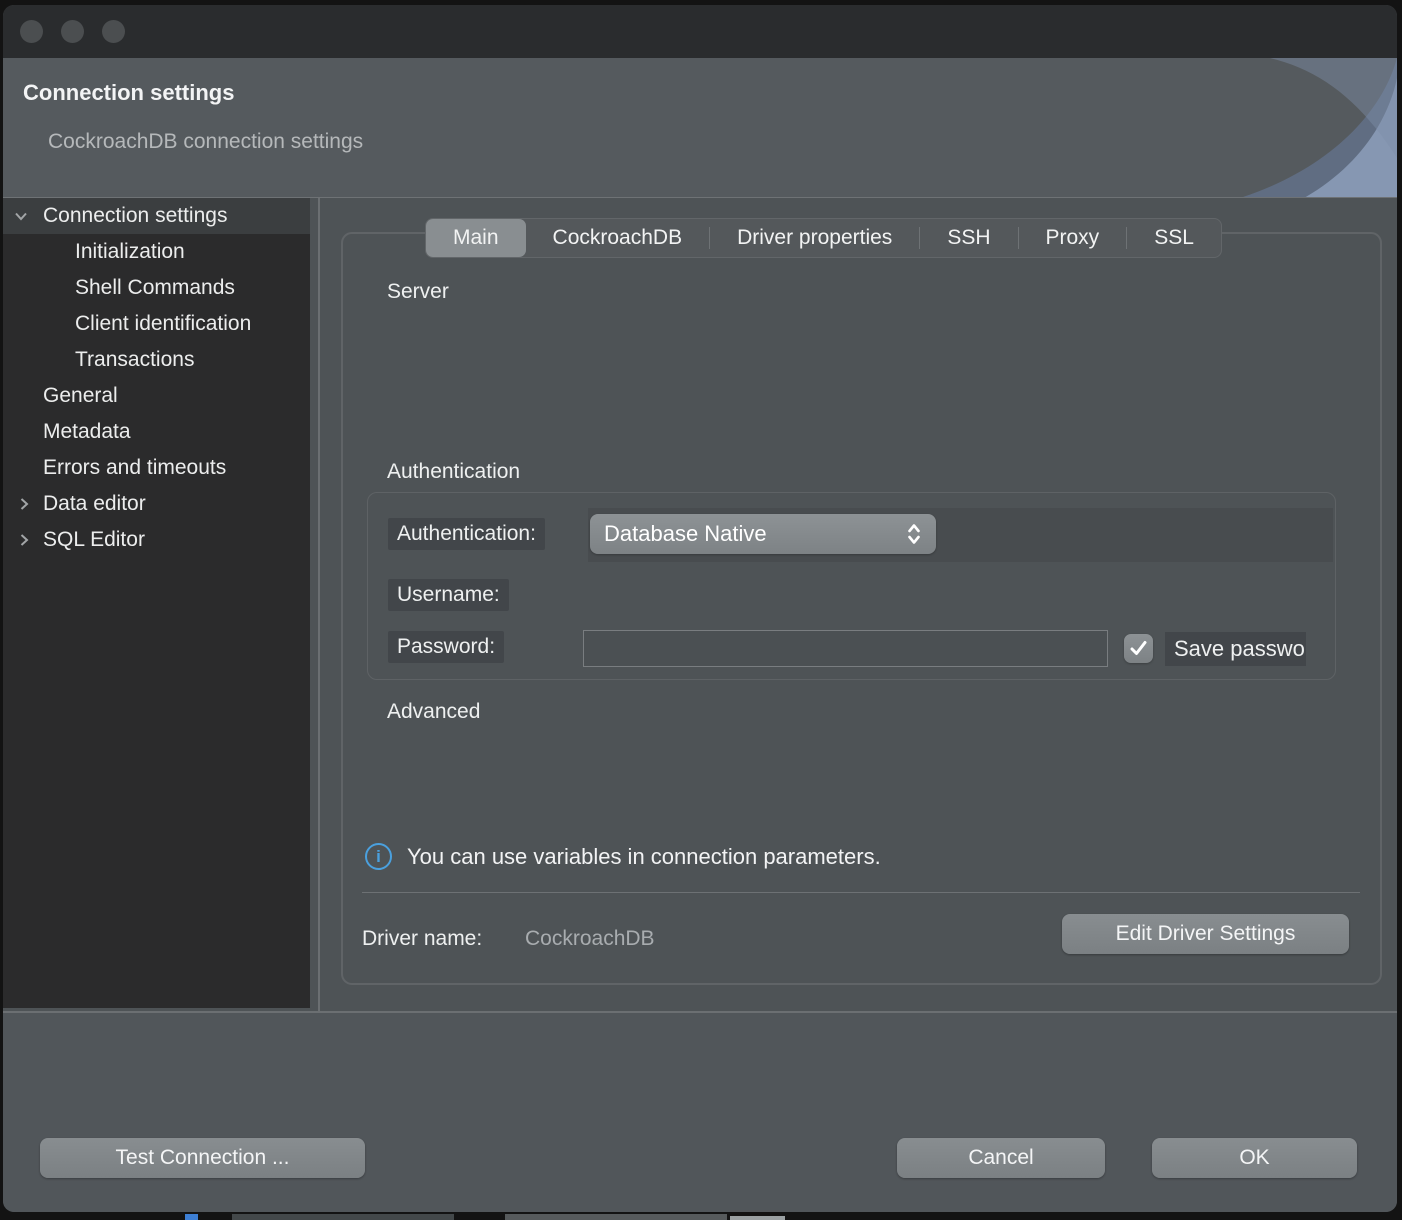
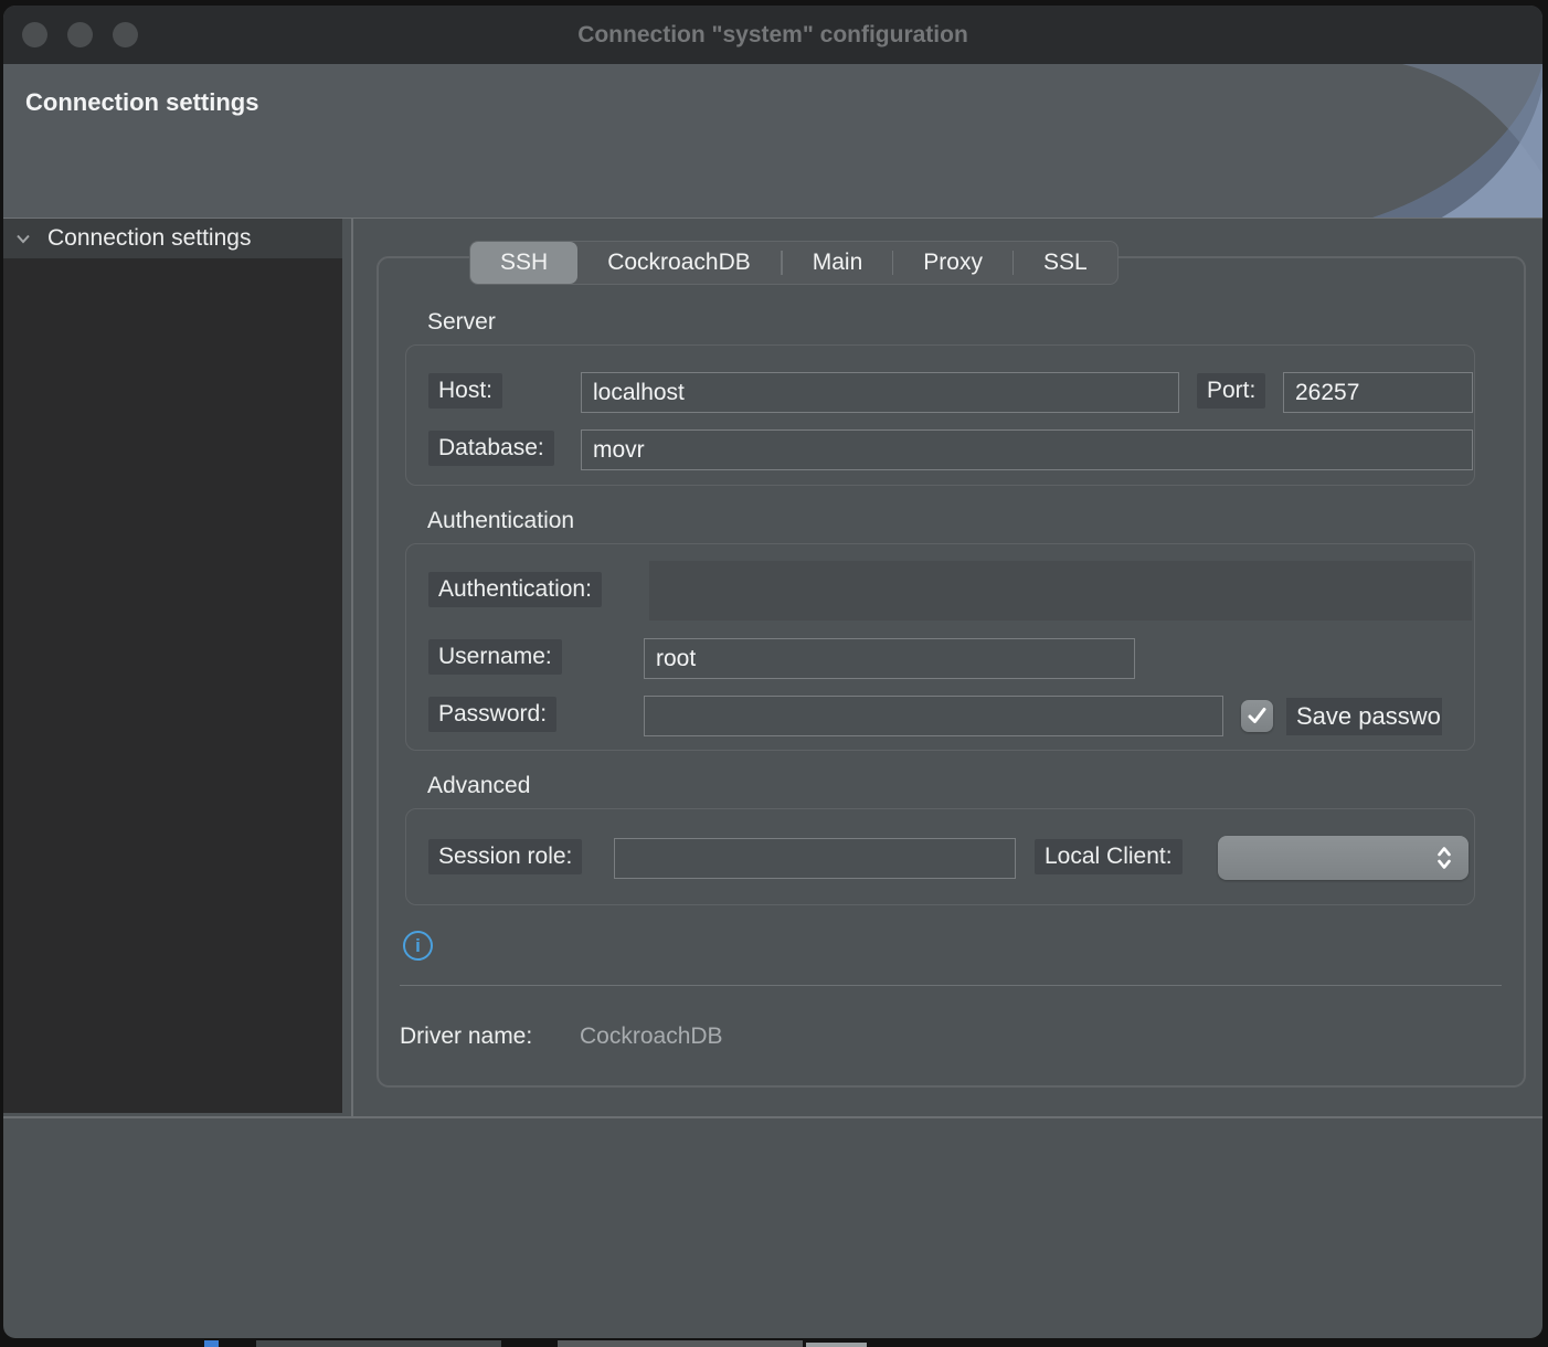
+ Connection "system" configuration
  Connection settings
- CockroachDB connection settings
  Connection settings
- Initialization
- Shell Commands
- Client identification
- Transactions
- General
- Metadata
- Errors and timeouts
- Data editor
- SQL Editor
- Main
+ SSH
  CockroachDB
- Driver properties
- SSH
+ Main
  Proxy
  SSL
  Server
+ Host:
+ localhost
+ Port:
+ 26257
+ Database:
+ movr
  Authentication
  Authentication:
- Database Native
  Username:
+ root
  Password:
  Save passwo
  Advanced
+ Session role:
+ Local Client:
  i
- You can use variables in connection parameters.
  Driver name:
  CockroachDB
- Edit Driver Settings
- Test Connection ...
- Cancel
- OK
